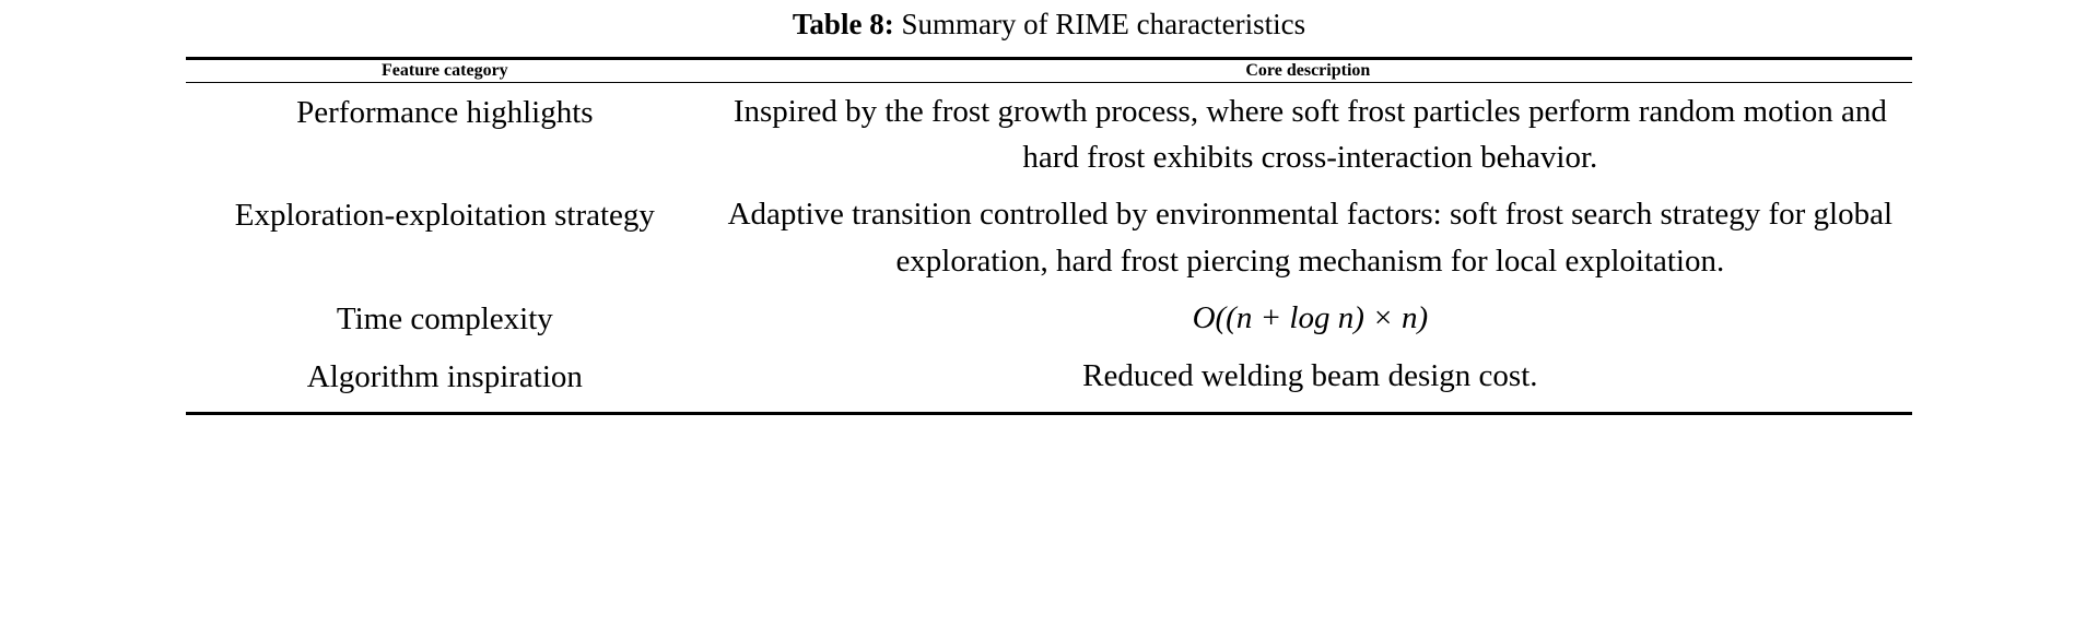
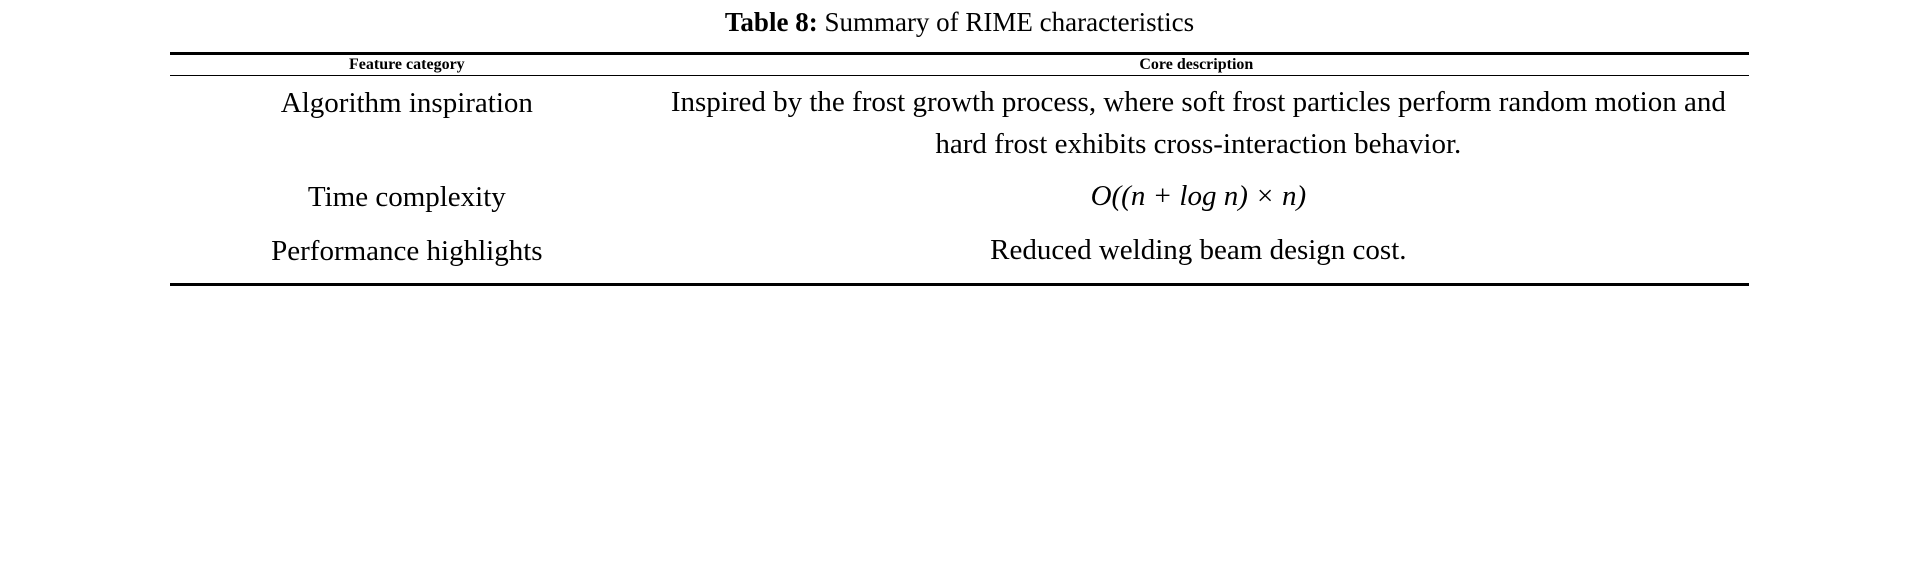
  Table 8: Summary of RIME characteristics
  Feature category	Core description
- Performance highlights	Inspired by the frost growth process, where soft frost particles perform random motion and hard frost exhibits cross-interaction behavior.
+ Algorithm inspiration	Inspired by the frost growth process, where soft frost particles perform random motion and hard frost exhibits cross-interaction behavior.
- Exploration-exploitation strategy	Adaptive transition controlled by environmental factors: soft frost search strategy for global exploration, hard frost piercing mechanism for local exploitation.
  Time complexity	O((n + log n) × n)
- Algorithm inspiration	Reduced welding beam design cost.
+ Performance highlights	Reduced welding beam design cost.
